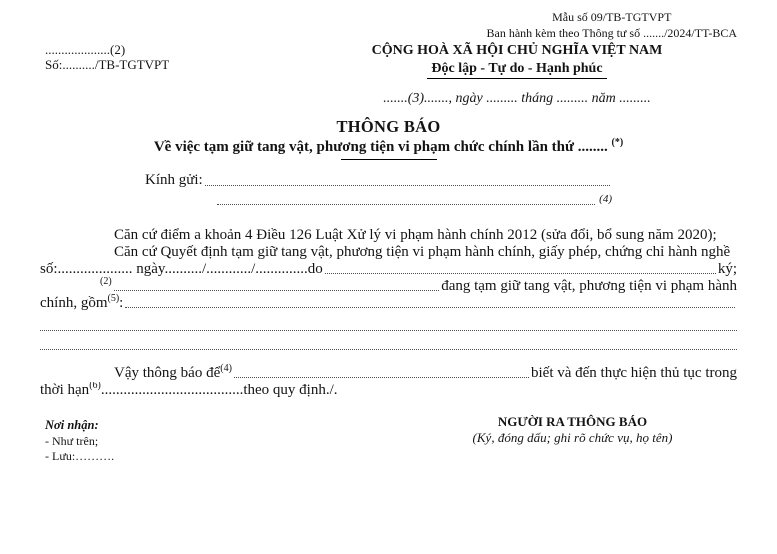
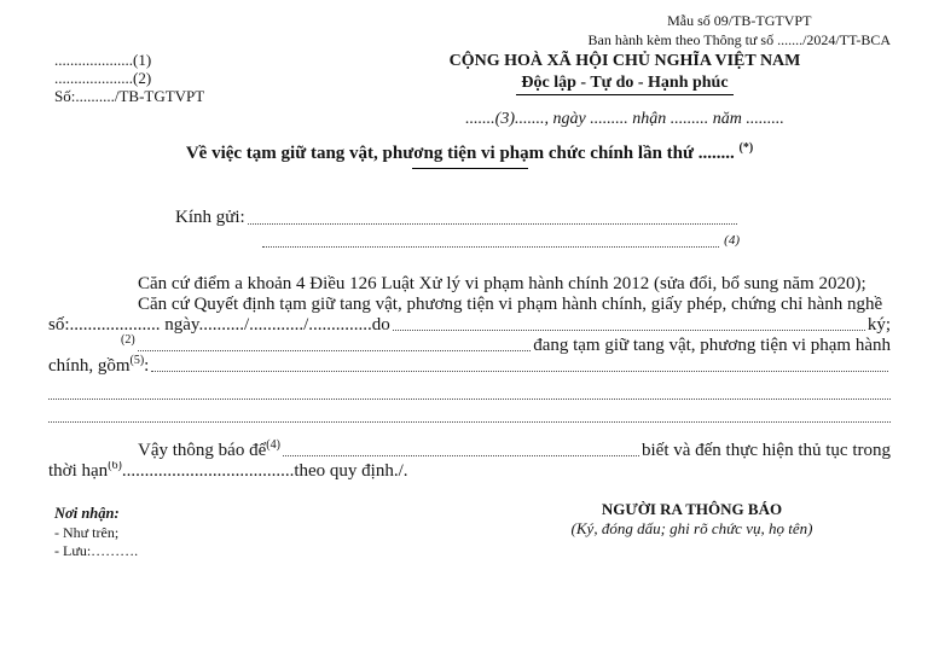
  Mẫu số 09/TB-TGTVPT
  Ban hành kèm theo Thông tư số ......./2024/TT-BCA
+ ....................(1)
  ....................(2)
  Số:........../TB-TGTVPT
  CỘNG HOÀ XÃ HỘI CHỦ NGHĨA VIỆT NAM
  Độc lập - Tự do - Hạnh phúc
- .......(3)......., ngày ......... tháng ......... năm .........
+ .......(3)......., ngày ......... nhận ......... năm .........
- THÔNG BÁO
  Về việc tạm giữ tang vật, phương tiện vi phạm chức chính lần thứ ........ (*)
  Kính gửi:
  (4)
  Căn cứ điểm a khoản 4 Điều 126 Luật Xử lý vi phạm hành chính 2012 (sửa đổi, bổ sung năm 2020);
  Căn cứ Quyết định tạm giữ tang vật, phương tiện vi phạm hành chính, giấy phép, chứng chỉ hành nghề
  số:.................... ngày........../............/..............do
  ký;
  (2)
  đang tạm giữ tang vật, phương tiện vi phạm hành
  chính, gồm(5):
  Vậy thông báo để(4)
  biết và đến thực hiện thủ tục trong
  thời hạn(6)......................................theo quy định./.
  Nơi nhận:
  - Như trên;
  - Lưu:……….
  NGƯỜI RA THÔNG BÁO
  (Ký, đóng dấu; ghi rõ chức vụ, họ tên)
